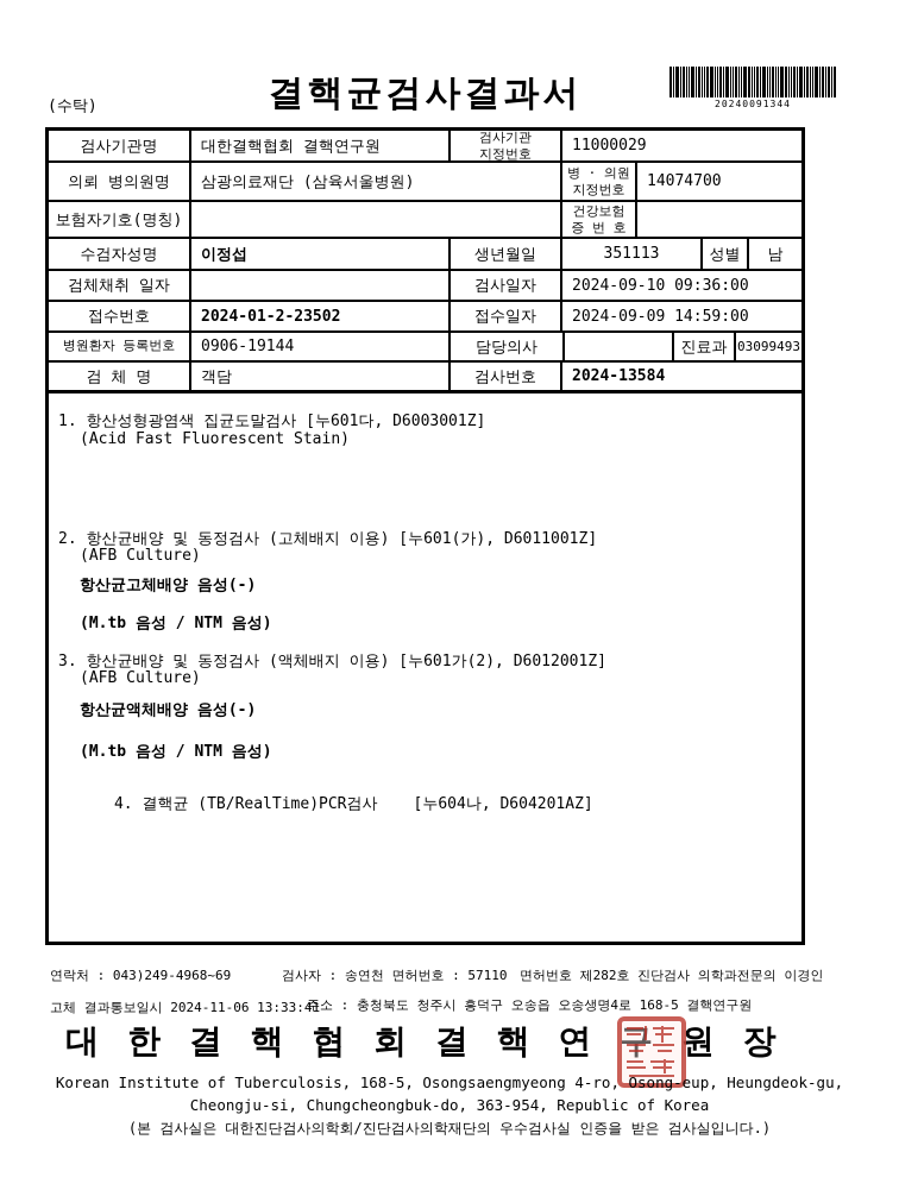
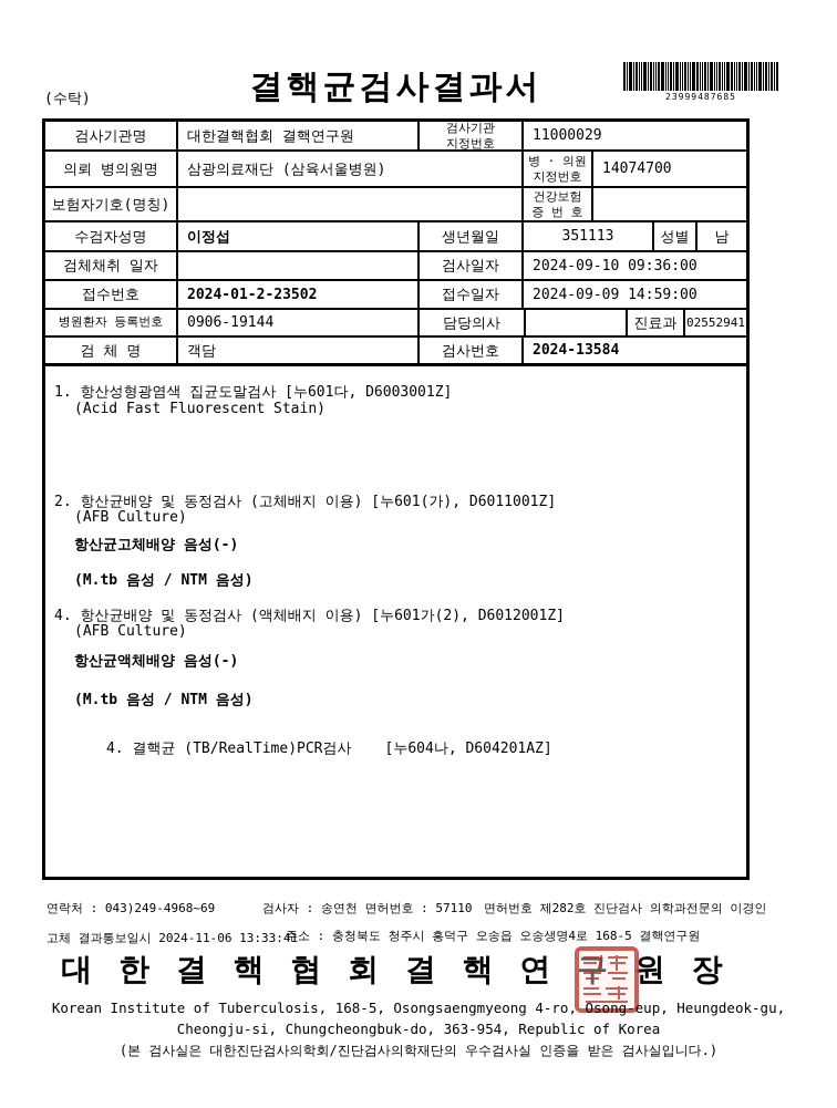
  (수탁)
  결핵균검사결과서
- 20240091344
+ 23999487685
  검사기관명
  대한결핵협회 결핵연구원
  검사기관
  지정번호
  11000029
  의뢰 병의원명
  삼광의료재단 (삼육서울병원)
  병 · 의원
  지정번호
  14074700
  보험자기호(명칭)
  건강보험
  증 번 호
  수검자성명
  이정섭
  생년월일
  351113
  성별
  남
  검체채취 일자
  검사일자
  2024-09-10 09:36:00
  접수번호
  2024-01-2-23502
  접수일자
  2024-09-09 14:59:00
  병원환자 등록번호
  0906-19144
  담당의사
  진료과
- 03099493
+ 02552941
  검 체 명
  객담
  검사번호
  2024-13584
  1. 항산성형광염색 집균도말검사 [누601다, D6003001Z]
  (Acid Fast Fluorescent Stain)
  2. 항산균배양 및 동정검사 (고체배지 이용) [누601(가), D6011001Z]
  (AFB Culture)
  항산균고체배양 음성(-)
  (M.tb 음성 / NTM 음성)
- 3. 항산균배양 및 동정검사 (액체배지 이용) [누601가(2), D6012001Z]
+ 4. 항산균배양 및 동정검사 (액체배지 이용) [누601가(2), D6012001Z]
  (AFB Culture)
  항산균액체배양 음성(-)
  (M.tb 음성 / NTM 음성)
  4. 결핵균 (TB/RealTime)PCR검사 [누604나, D604201AZ]
  연락처 : 043)249-4968~69
  검사자 : 송연천 면허번호 : 57110
  면허번호 제282호 진단검사 의학과전문의 이경인
  고체 결과통보일시 2024-11-06 13:33:41
  주소 : 충청북도 청주시 흥덕구 오송읍 오송생명4로 168-5 결핵연구원
  대 한 결 핵 협 회 결 핵 연 구 원 장
  Korean Institute of Tuberculosis, 168-5, Osongsaengmyeong 4-ro, Osong-eup, Heungdeok-gu,
  Cheongju-si, Chungcheongbuk-do, 363-954, Republic of Korea
  (본 검사실은 대한진단검사의학회/진단검사의학재단의 우수검사실 인증을 받은 검사실입니다.)
